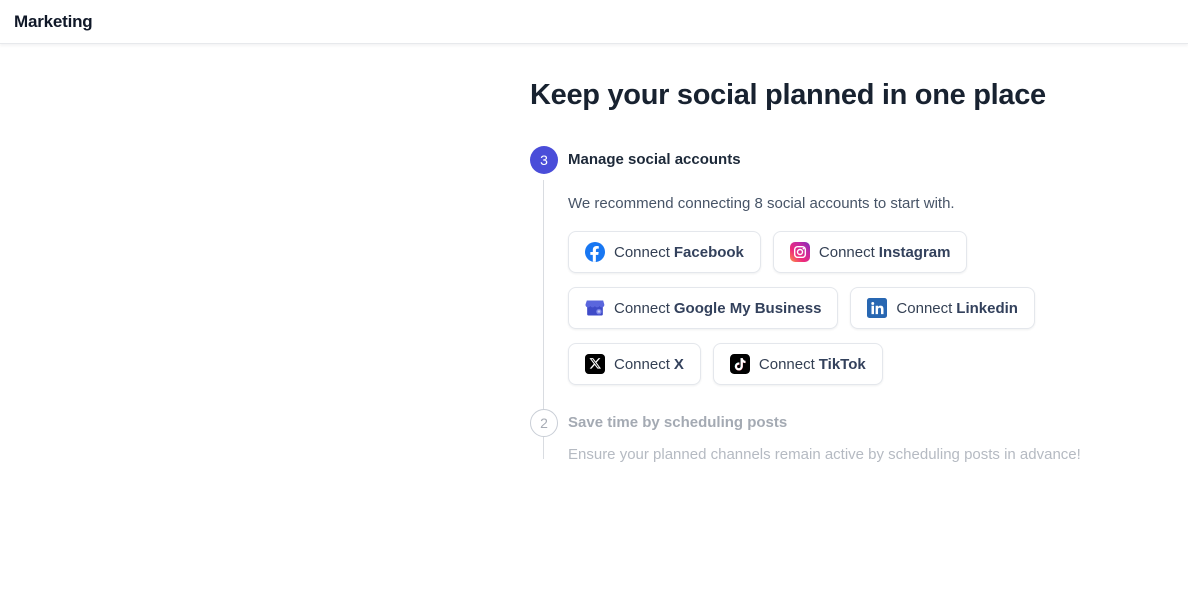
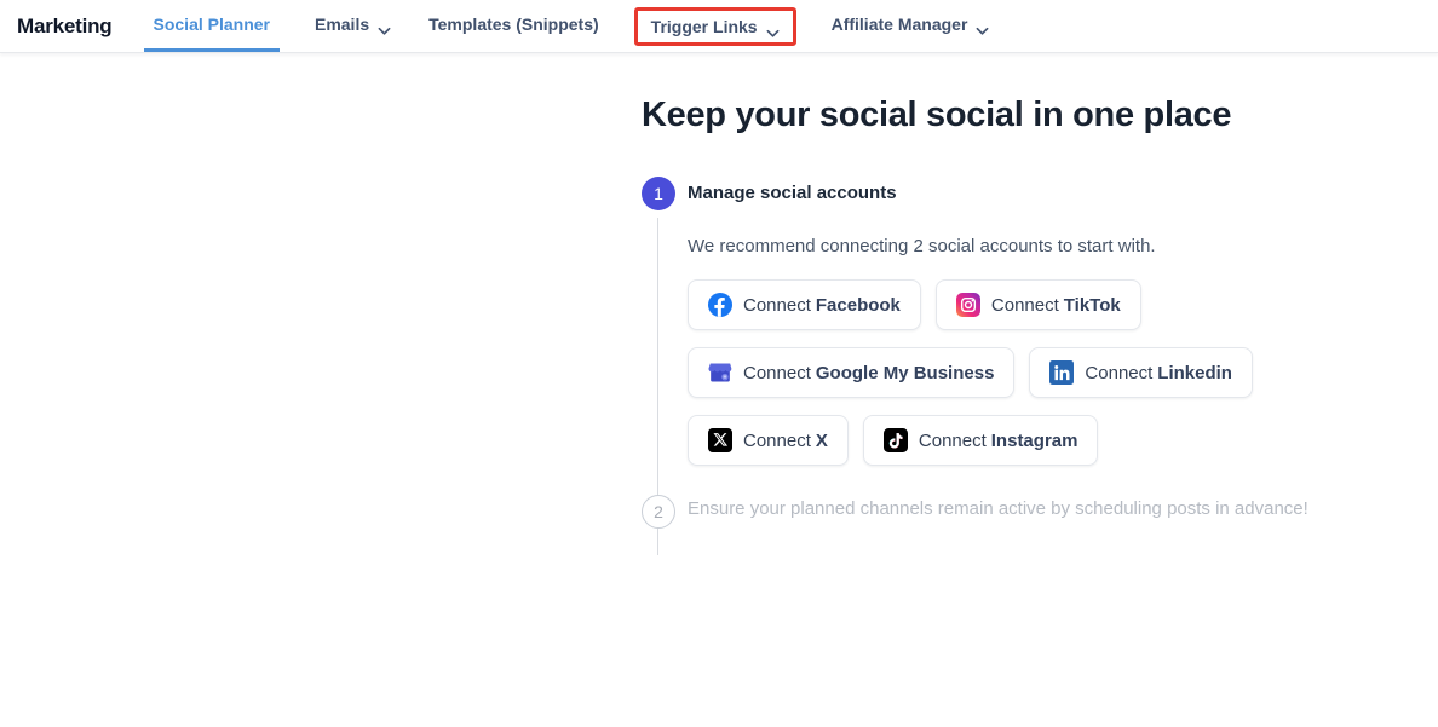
  Marketing
+ Social Planner
+ Emails
+ Templates (Snippets)
+ Trigger Links
+ Affiliate Manager
- Keep your social planned in one place
+ Keep your social social in one place
- 3
+ 1
  Manage social accounts
- We recommend connecting 8 social accounts to start with.
+ We recommend connecting 2 social accounts to start with.
  Connect
  Facebook
  Connect
- Instagram
+ TikTok
  Connect
  Google My Business
  Connect
  Linkedin
  Connect
  X
  Connect
- TikTok
+ Instagram
  2
- Save time by scheduling posts
  Ensure your planned channels remain active by scheduling posts in advance!
